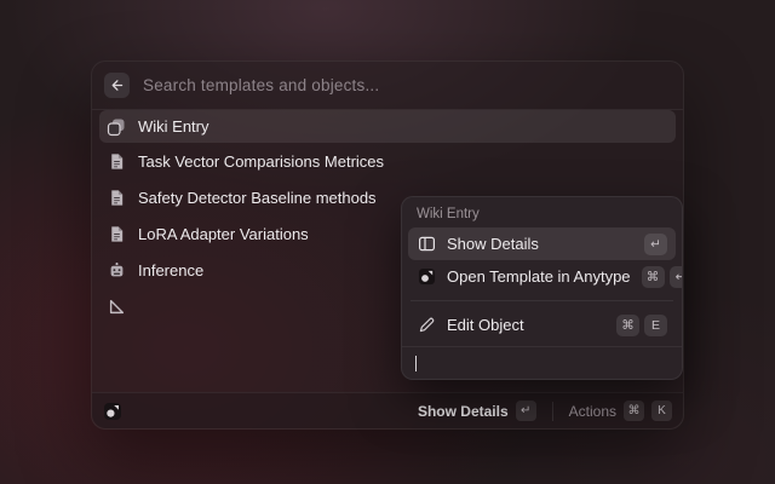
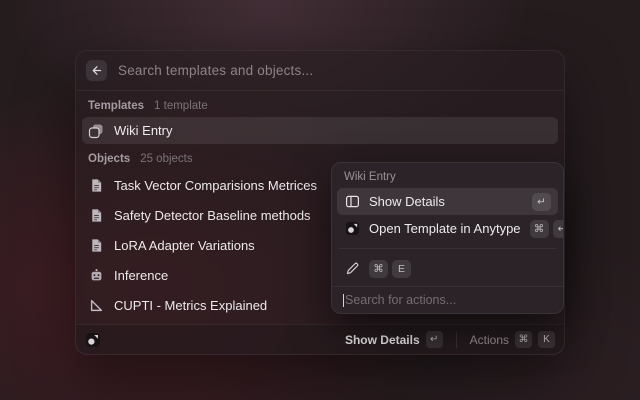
  Search templates and objects...
+ Templates
+ 1 template
  Wiki Entry
+ Objects
+ 25 objects
  Task Vector Comparisions Metrices
  Safety Detector Baseline methods
  LoRA Adapter Variations
  Inference
+ CUPTI - Metrics Explained
  Show Details
  ↵
  Actions
  ⌘
  K
  Wiki Entry
  Show Details
  ↵
  Open Template in Anytype
  ⌘
  ↵
- Edit Object
  ⌘
  E
+ Search for actions...
